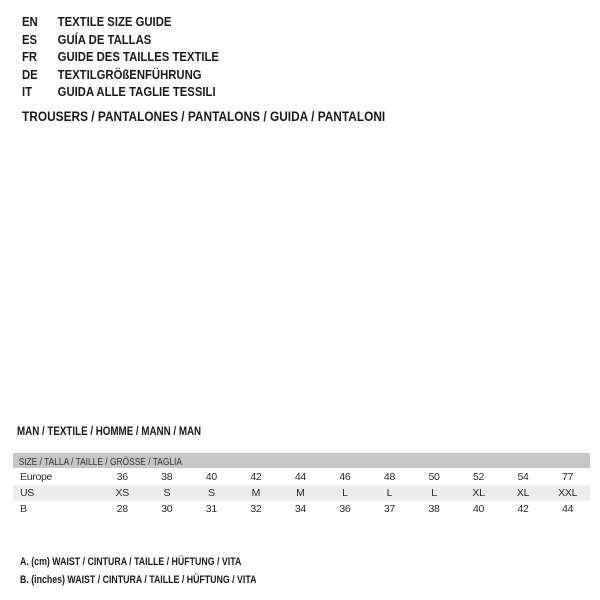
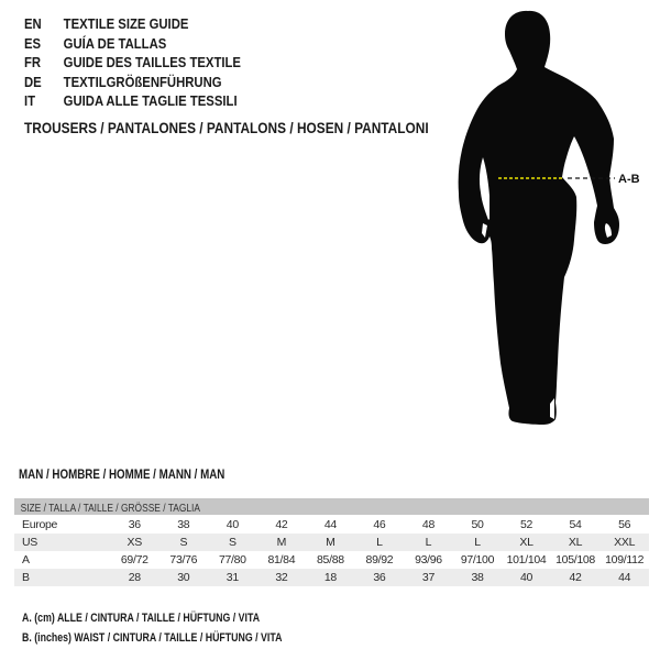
  EN TEXTILE SIZE GUIDE
  ES GUÍA DE TALLAS
  FR GUIDE DES TAILLES TEXTILE
  DE TEXTILGRÖßENFÜHRUNG
  IT GUIDA ALLE TAGLIE TESSILI
- TROUSERS / PANTALONES / PANTALONS / GUIDA / PANTALONI
+ TROUSERS / PANTALONES / PANTALONS / HOSEN / PANTALONI
+ A-B
- MAN / TEXTILE / HOMME / MANN / MAN
+ MAN / HOMBRE / HOMME / MANN / MAN
  SIZE / TALLA / TAILLE / GRÖSSE / TAGLIA
- Europe	36	38	40	42	44	46	48	50	52	54	77
+ Europe	36	38	40	42	44	46	48	50	52	54	56
  US	XS	S	S	M	M	L	L	L	XL	XL	XXL
+ A	69/72	73/76	77/80	81/84	85/88	89/92	93/96	97/100	101/104	105/108	109/112
- B	28	30	31	32	34	36	37	38	40	42	44
+ B	28	30	31	32	18	36	37	38	40	42	44
- A. (cm) WAIST / CINTURA / TAILLE / HÜFTUNG / VITA
+ A. (cm) ALLE / CINTURA / TAILLE / HÜFTUNG / VITA
  B. (inches) WAIST / CINTURA / TAILLE / HÜFTUNG / VITA
